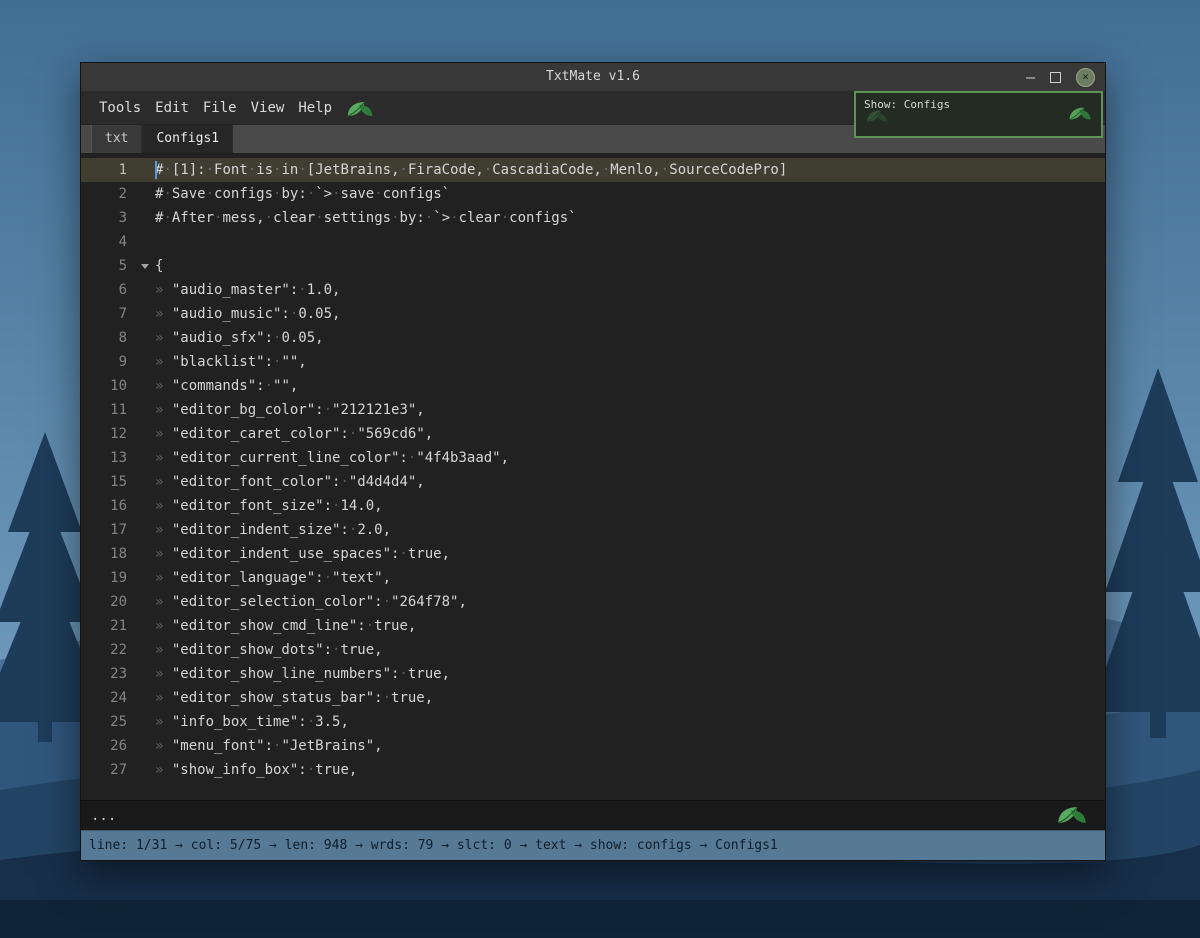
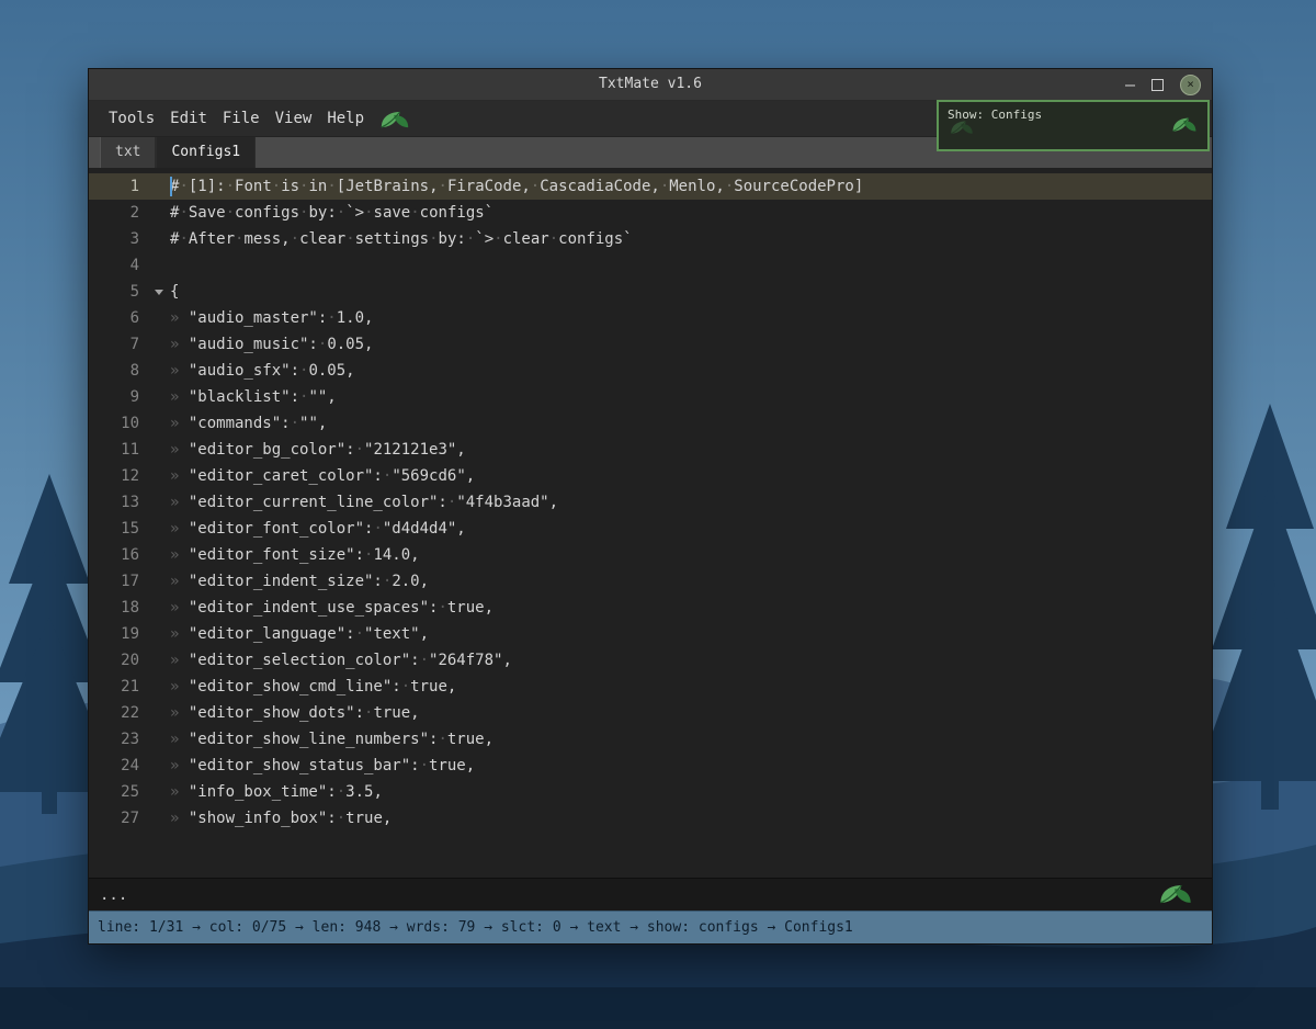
  TxtMate v1.6
  –
  ×
  Tools
  Edit
  File
  View
  Help
  Show: Configs
  txt
  Configs1
  1
  #·[1]:·Font·is·in·[JetBrains,·FiraCode,·CascadiaCode,·Menlo,·SourceCodePro]
  2
  #·Save·configs·by:·`>·save·configs`
  3
  #·After·mess,·clear·settings·by:·`>·clear·configs`
  4
  5
  {
  6
  » "audio_master":·1.0,
  7
  » "audio_music":·0.05,
  8
  » "audio_sfx":·0.05,
  9
  » "blacklist":·"",
  10
  » "commands":·"",
  11
  » "editor_bg_color":·"212121e3",
  12
  » "editor_caret_color":·"569cd6",
  13
  » "editor_current_line_color":·"4f4b3aad",
  15
  » "editor_font_color":·"d4d4d4",
  16
  » "editor_font_size":·14.0,
  17
  » "editor_indent_size":·2.0,
  18
  » "editor_indent_use_spaces":·true,
  19
  » "editor_language":·"text",
  20
  » "editor_selection_color":·"264f78",
  21
  » "editor_show_cmd_line":·true,
  22
  » "editor_show_dots":·true,
  23
  » "editor_show_line_numbers":·true,
  24
  » "editor_show_status_bar":·true,
  25
  » "info_box_time":·3.5,
- 26
- » "menu_font":·"JetBrains",
  27
  » "show_info_box":·true,
  ...
- line: 1/31 → col: 5/75 → len: 948 → wrds: 79 → slct: 0 → text → show: configs → Configs1
+ line: 1/31 → col: 0/75 → len: 948 → wrds: 79 → slct: 0 → text → show: configs → Configs1
